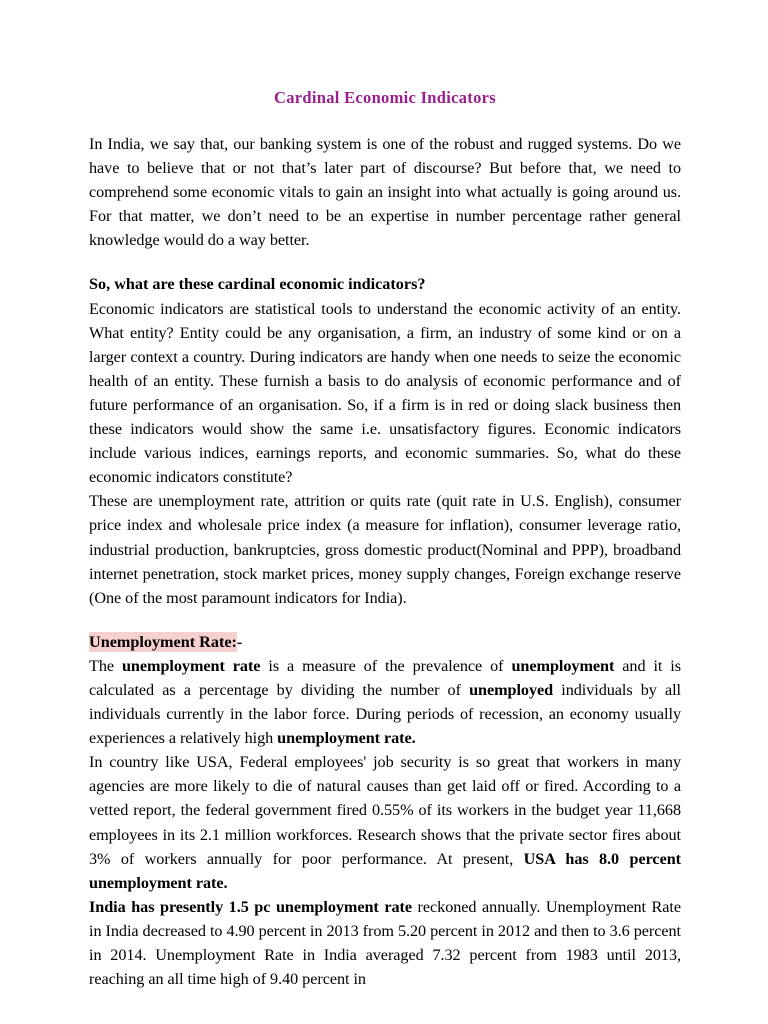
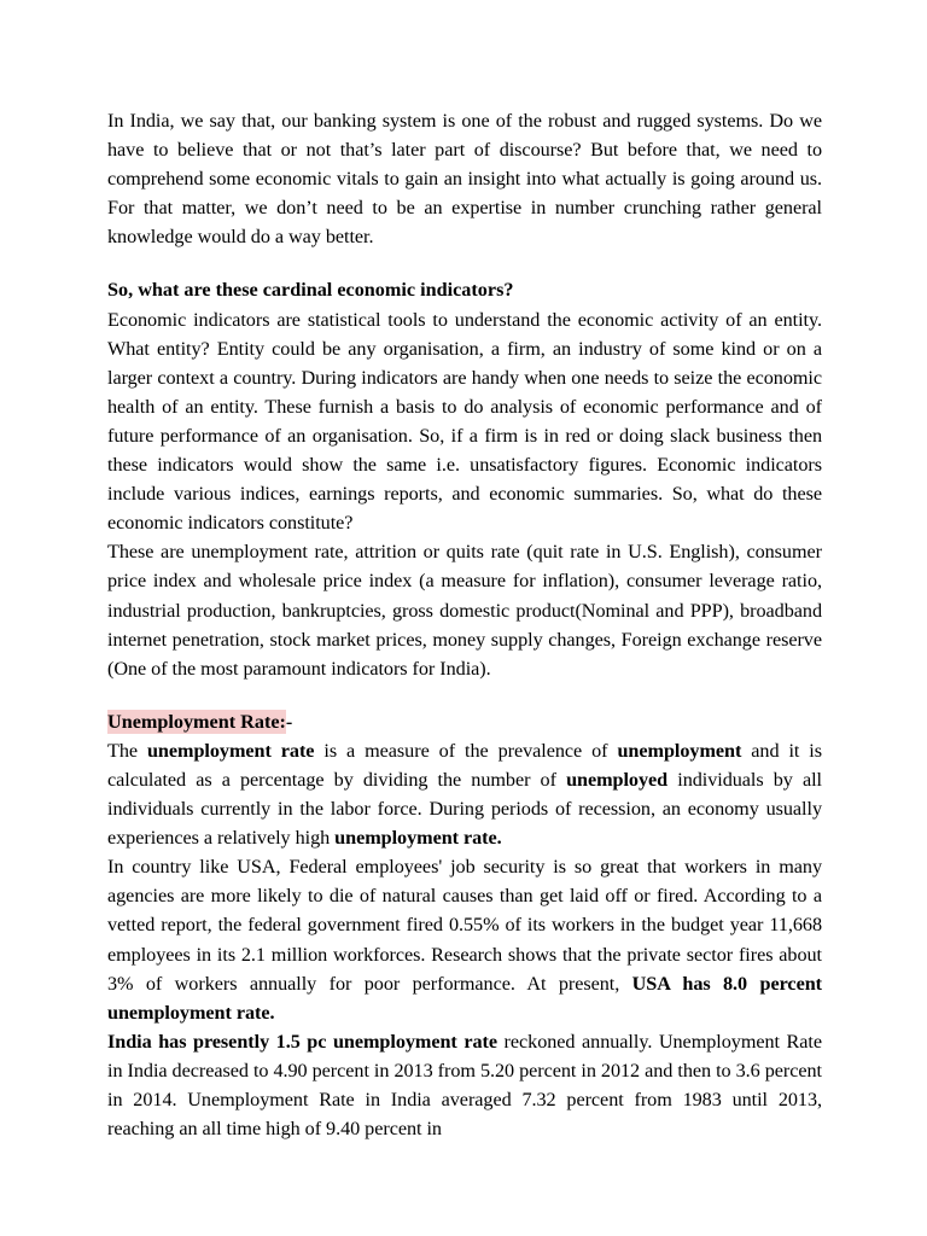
- Cardinal Economic Indicators
- In India, we say that, our banking system is one of the robust and rugged systems. Do we have to believe that or not that’s later part of discourse? But before that, we need to comprehend some economic vitals to gain an insight into what actually is going around us. For that matter, we don’t need to be an expertise in number percentage rather general knowledge would do a way better.
+ In India, we say that, our banking system is one of the robust and rugged systems. Do we have to believe that or not that’s later part of discourse? But before that, we need to comprehend some economic vitals to gain an insight into what actually is going around us. For that matter, we don’t need to be an expertise in number crunching rather general knowledge would do a way better.
  So, what are these cardinal economic indicators?
  Economic indicators are statistical tools to understand the economic activity of an entity. What entity? Entity could be any organisation, a firm, an industry of some kind or on a larger context a country. During indicators are handy when one needs to seize the economic health of an entity. These furnish a basis to do analysis of economic performance and of future performance of an organisation. So, if a firm is in red or doing slack business then these indicators would show the same i.e. unsatisfactory figures. Economic indicators include various indices, earnings reports, and economic summaries. So, what do these economic indicators constitute?
  These are unemployment rate, attrition or quits rate (quit rate in U.S. English), consumer price index and wholesale price index (a measure for inflation), consumer leverage ratio, industrial production, bankruptcies, gross domestic product(Nominal and PPP), broadband internet penetration, stock market prices, money supply changes, Foreign exchange reserve (One of the most paramount indicators for India).
  Unemployment Rate:-
  The unemployment rate is a measure of the prevalence of unemployment and it is calculated as a percentage by dividing the number of unemployed individuals by all individuals currently in the labor force. During periods of recession, an economy usually experiences a relatively high unemployment rate.
  In country like USA, Federal employees' job security is so great that workers in many agencies are more likely to die of natural causes than get laid off or fired. According to a vetted report, the federal government fired 0.55% of its workers in the budget year 11,668 employees in its 2.1 million workforces. Research shows that the private sector fires about 3% of workers annually for poor performance. At present, USA has 8.0 percent unemployment rate.
  India has presently 1.5 pc unemployment rate reckoned annually. Unemployment Rate in India decreased to 4.90 percent in 2013 from 5.20 percent in 2012 and then to 3.6 percent in 2014. Unemployment Rate in India averaged 7.32 percent from 1983 until 2013, reaching an all time high of 9.40 percent in
